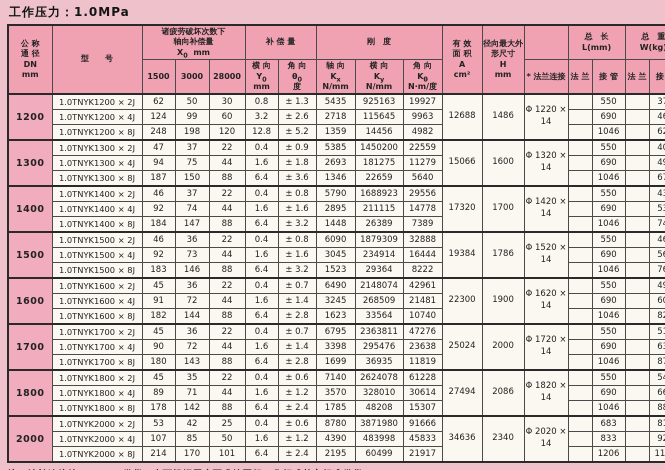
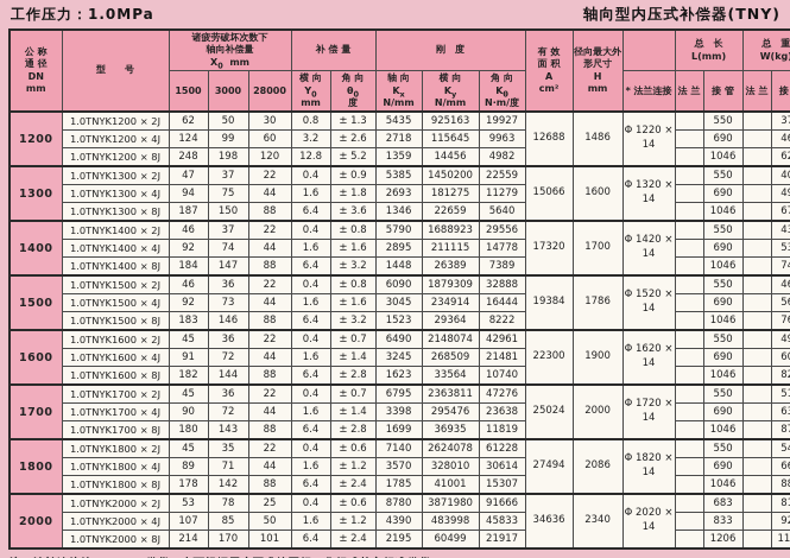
  工作压力：1.0MPa
+ 轴向型内压式补偿器(TNY)
  公 称 通 径 DN mm	型 号	诸疲劳破坏次数下 轴向补偿量 X0 mm	补 偿 量	刚 度	有 效 面 积 A cm²	径向最大外 形尺寸 H mm		总 长 L(mm)	总 重 W(kg
  1500	3000	28000	横 向 Y0 mm	角 向 θ0 度	轴 向 Kx N/mm	横 向 Ky N/mm	角 向 Kθ N·m/度	* 法兰连接	法 兰	接 管	法 兰	接
  1200	1.0TNYK1200 × 2J	62	50	30	0.8	± 1.3	5435	925163	19927	12688	1486	Φ 1220 ×14		550		3
  1.0TNYK1200 × 4J	124	99	60	3.2	± 2.6	2718	115645	9963		690		4
  1.0TNYK1200 × 8J	248	198	120	12.8	± 5.2	1359	14456	4982		1046		6
  1300	1.0TNYK1300 × 2J	47	37	22	0.4	± 0.9	5385	1450200	22559	15066	1600	Φ 1320 ×14		550		4
  1.0TNYK1300 × 4J	94	75	44	1.6	± 1.8	2693	181275	11279		690		4
  1.0TNYK1300 × 8J	187	150	88	6.4	± 3.6	1346	22659	5640		1046		6
  1400	1.0TNYK1400 × 2J	46	37	22	0.4	± 0.8	5790	1688923	29556	17320	1700	Φ 1420 ×14		550		4
  1.0TNYK1400 × 4J	92	74	44	1.6	± 1.6	2895	211115	14778		690		5
  1.0TNYK1400 × 8J	184	147	88	6.4	± 3.2	1448	26389	7389		1046		7
  1500	1.0TNYK1500 × 2J	46	36	22	0.4	± 0.8	6090	1879309	32888	19384	1786	Φ 1520 ×14		550		4
  1.0TNYK1500 × 4J	92	73	44	1.6	± 1.6	3045	234914	16444		690		5
  1.0TNYK1500 × 8J	183	146	88	6.4	± 3.2	1523	29364	8222		1046		7
  1600	1.0TNYK1600 × 2J	45	36	22	0.4	± 0.7	6490	2148074	42961	22300	1900	Φ 1620 ×14		550		4
  1.0TNYK1600 × 4J	91	72	44	1.6	± 1.4	3245	268509	21481		690		6
  1.0TNYK1600 × 8J	182	144	88	6.4	± 2.8	1623	33564	10740		1046		8
  1700	1.0TNYK1700 × 2J	45	36	22	0.4	± 0.7	6795	2363811	47276	25024	2000	Φ 1720 ×14		550		5
  1.0TNYK1700 × 4J	90	72	44	1.6	± 1.4	3398	295476	23638		690		6
  1.0TNYK1700 × 8J	180	143	88	6.4	± 2.8	1699	36935	11819		1046		8
  1800	1.0TNYK1800 × 2J	45	35	22	0.4	± 0.6	7140	2624078	61228	27494	2086	Φ 1820 ×14		550		5
  1.0TNYK1800 × 4J	89	71	44	1.6	± 1.2	3570	328010	30614		690		6
- 1.0TNYK1800 × 8J	178	142	88	6.4	± 2.4	1785	48208	15307		1046		8
+ 1.0TNYK1800 × 8J	178	142	88	6.4	± 2.4	1785	41001	15307		1046		8
- 2000	1.0TNYK2000 × 2J	53	42	25	0.4	± 0.6	8780	3871980	91666	34636	2340	Φ 2020 ×14		683		8
+ 2000	1.0TNYK2000 × 2J	53	78	25	0.4	± 0.6	8780	3871980	91666	34636	2340	Φ 2020 ×14		683		8
  1.0TNYK2000 × 4J	107	85	50	1.6	± 1.2	4390	483998	45833		833		9
  1.0TNYK2000 × 8J	214	170	101	6.4	± 2.4	2195	60499	21917		1206		11
